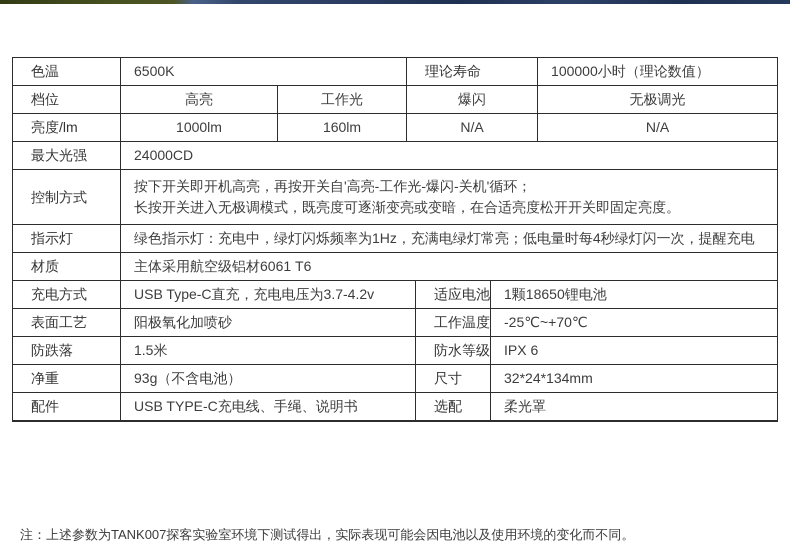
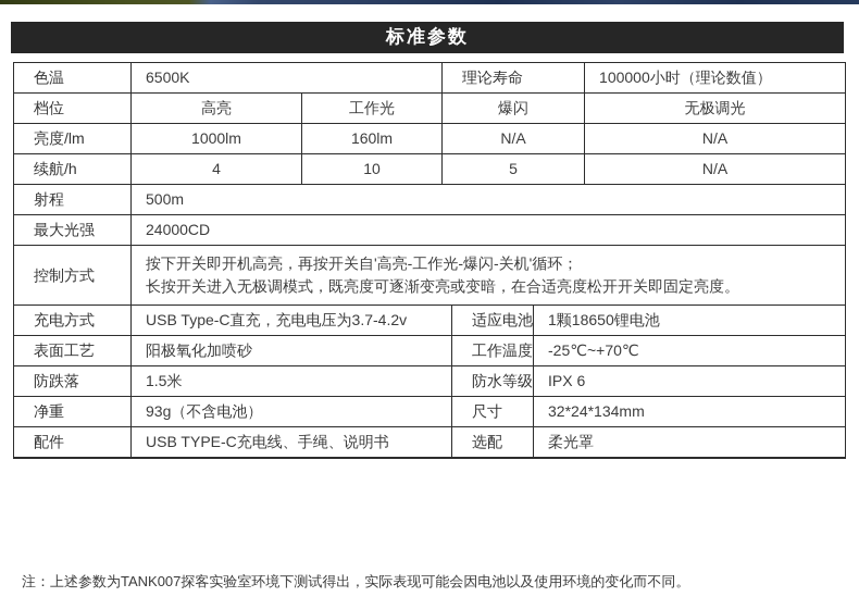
+ 标准参数
  色温	6500K	理论寿命	100000小时（理论数值）
  档位	高亮	工作光	爆闪	无极调光
  亮度/lm	1000lm	160lm	N/A	N/A
+ 续航/h	4	10	5	N/A
+ 射程	500m
  最大光强	24000CD
  控制方式	按下开关即开机高亮，再按开关自'高亮-工作光-爆闪-关机'循环；长按开关进入无极调模式，既亮度可逐渐变亮或变暗，在合适亮度松开开关即固定亮度。
- 指示灯	绿色指示灯：充电中，绿灯闪烁频率为1Hz，充满电绿灯常亮；低电量时每4秒绿灯闪一次，提醒充电
- 材质	主体采用航空级铝材6061 T6
  充电方式	USB Type-C直充，充电电压为3.7-4.2v	适应电池	1颗18650锂电池
  表面工艺	阳极氧化加喷砂	工作温度	-25℃~+70℃
  防跌落	1.5米	防水等级	IPX 6
  净重	93g（不含电池）	尺寸	32*24*134mm
  配件	USB TYPE-C充电线、手绳、说明书	选配	柔光罩
  注：上述参数为TANK007探客实验室环境下测试得出，实际表现可能会因电池以及使用环境的变化而不同。
